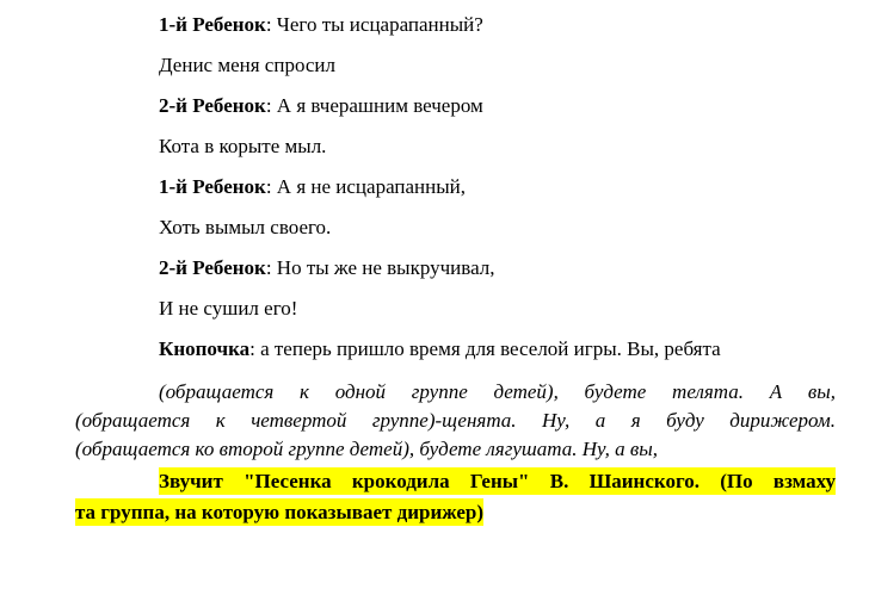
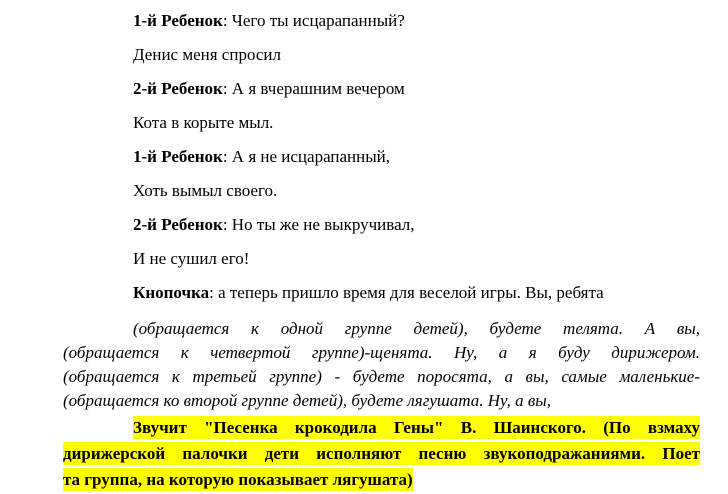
  1-й Ребенок: Чего ты исцарапанный?
  Денис меня спросил
  2-й Ребенок: А я вчерашним вечером
  Кота в корыте мыл.
  1-й Ребенок: А я не исцарапанный,
  Хоть вымыл своего.
  2-й Ребенок: Но ты же не выкручивал,
  И не сушил его!
  Кнопочка: а теперь пришло время для веселой игры. Вы, ребята
  (обращается к одной группе детей), будете телята. А вы,
  (обращается к четвертой группе)-щенята. Ну, а я буду дирижером.
+ (обращается к третьей группе) - будете поросята, а вы, самые маленькие-
  (обращается ко второй группе детей), будете лягушата. Ну, а вы,
  Звучит "Песенка крокодила Гены" В. Шаинского. (По взмаху
+ дирижерской палочки дети исполняют песню звукоподражаниями. Поет
- та группа, на которую показывает дирижер)
+ та группа, на которую показывает лягушата)
